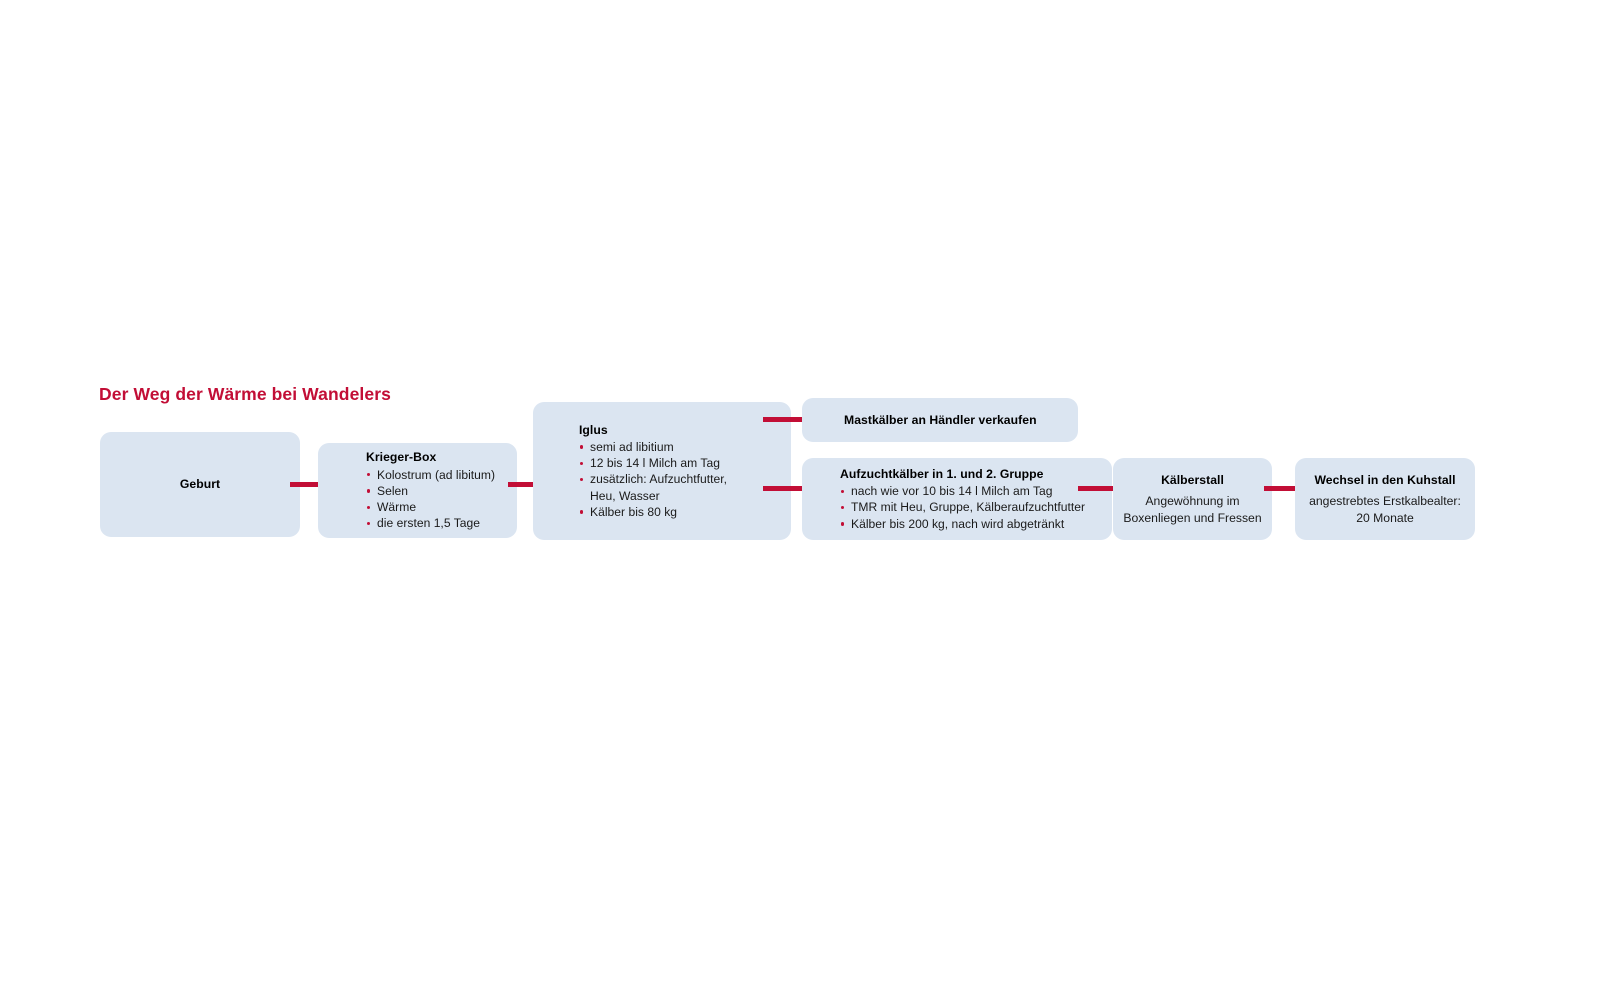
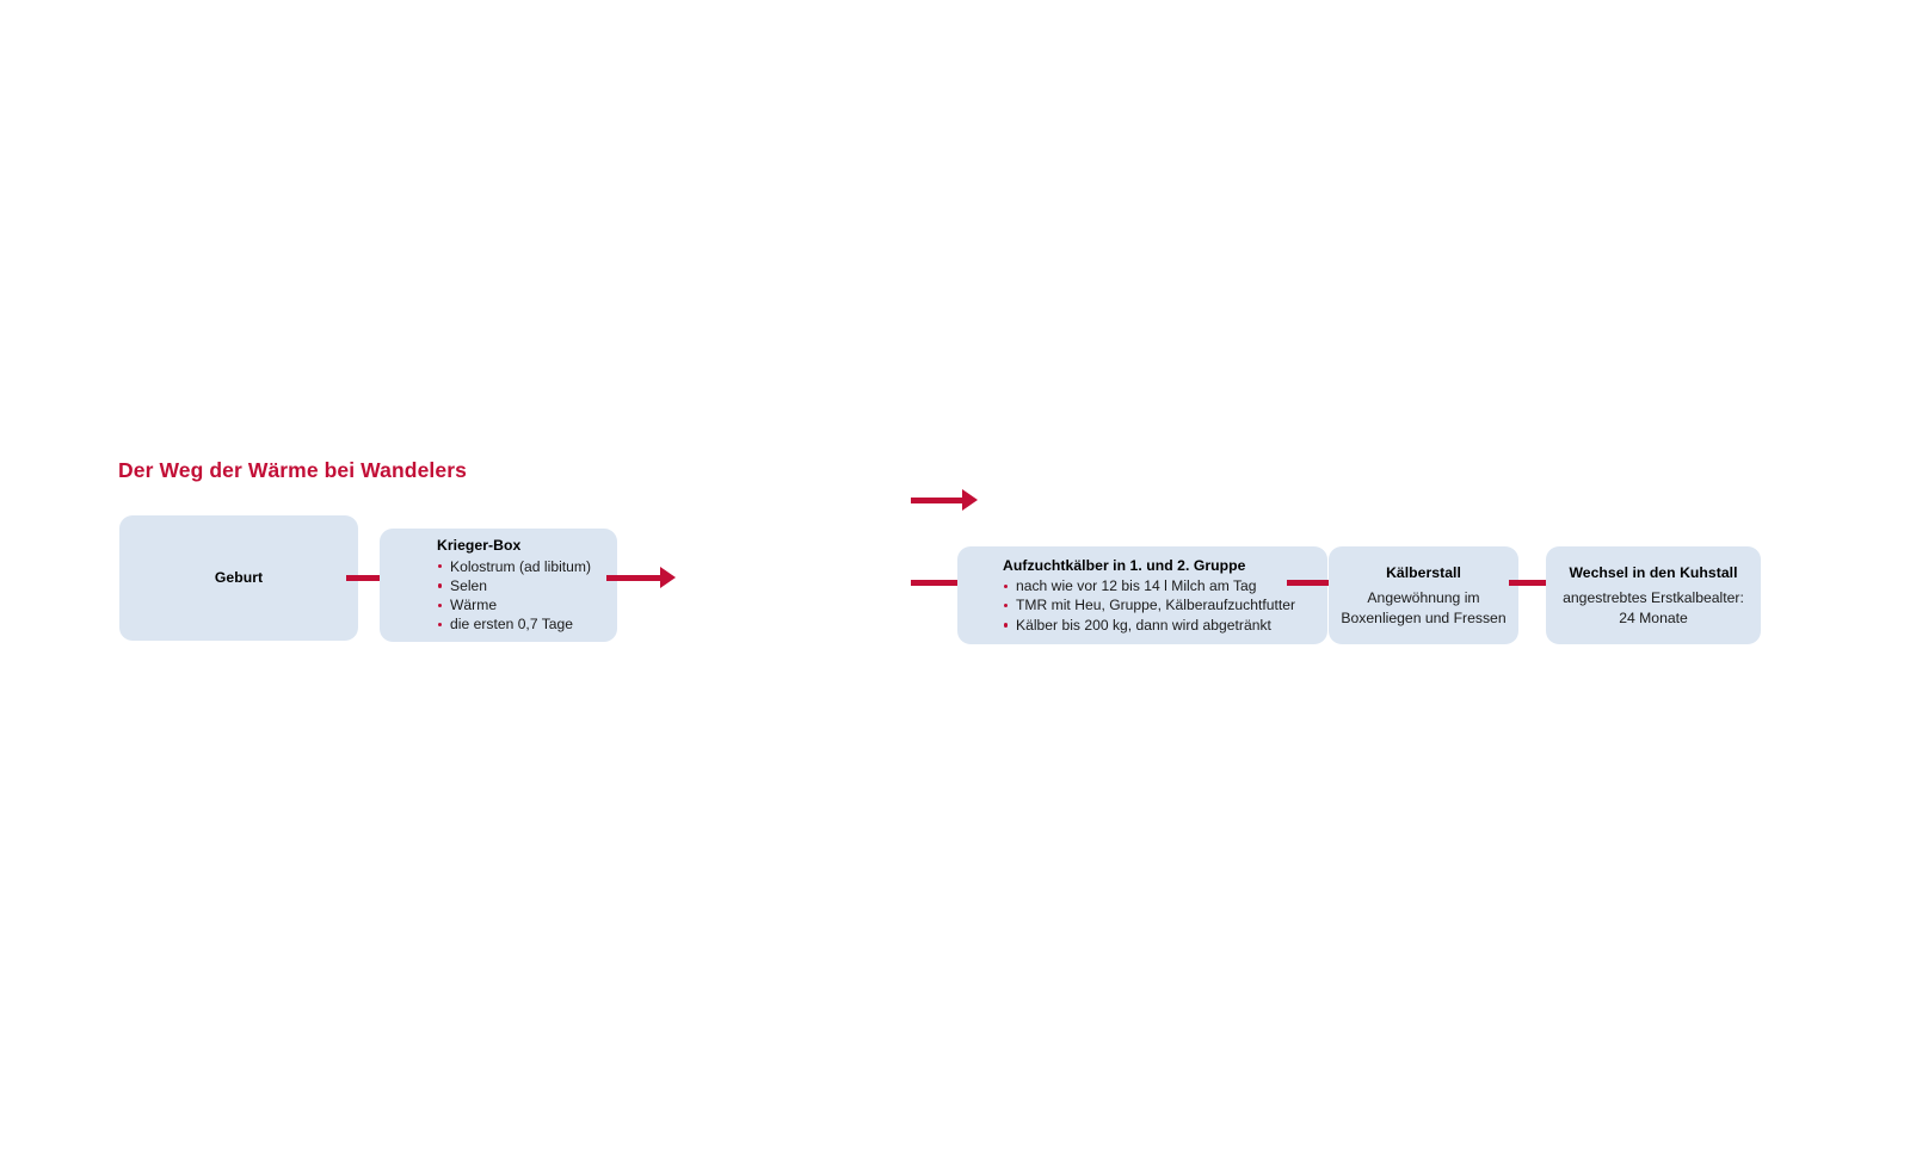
  Der Weg der Wärme bei Wandelers
  Geburt
  Krieger-Box
  Kolostrum (ad libitum)
  Selen
  Wärme
- die ersten 1,5 Tage
+ die ersten 0,7 Tage
- Iglus
- semi ad libitium
- 12 bis 14 l Milch am Tag
- zusätzlich: Aufzuchtfutter, Heu, Wasser
- Kälber bis 80 kg
- Mastkälber an Händler verkaufen
  Aufzuchtkälber in 1. und 2. Gruppe
- nach wie vor 10 bis 14 l Milch am Tag
+ nach wie vor 12 bis 14 l Milch am Tag
  TMR mit Heu, Gruppe, Kälberaufzuchtfutter
- Kälber bis 200 kg, nach wird abgetränkt
+ Kälber bis 200 kg, dann wird abgetränkt
  Kälberstall
  Angewöhnung im Boxenliegen und Fressen
  Wechsel in den Kuhstall
- angestrebtes Erstkalbealter: 20 Monate
+ angestrebtes Erstkalbealter: 24 Monate
